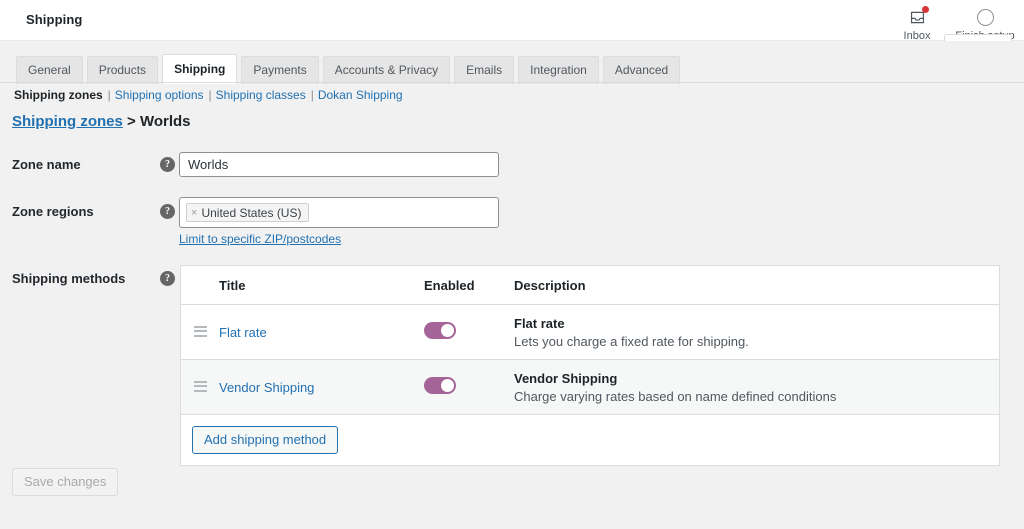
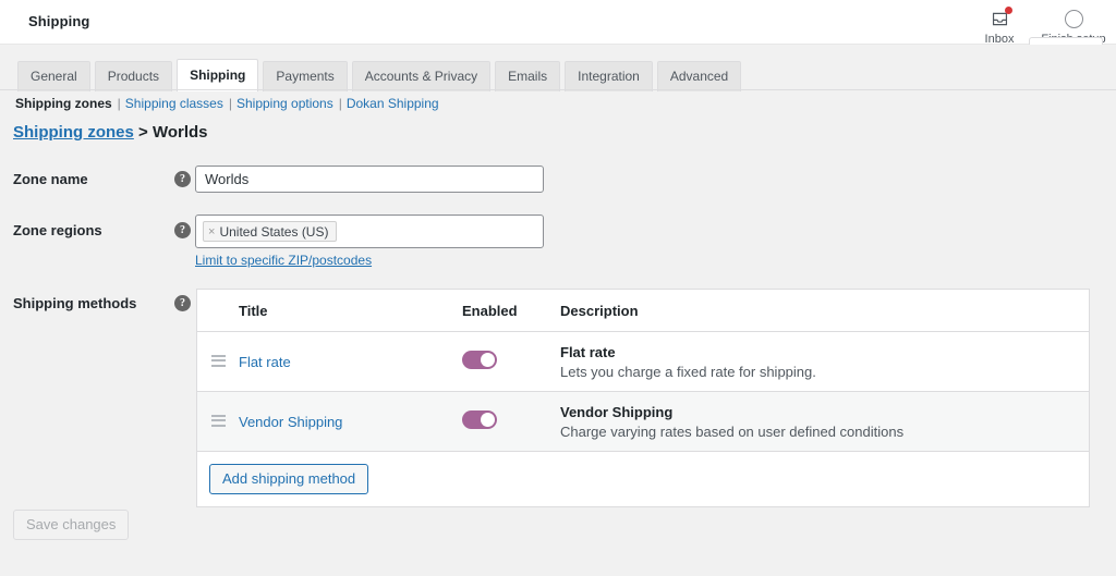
  Shipping
  Inbox
  General
  Products
  Shipping
  Payments
  Accounts & Privacy
  Emails
  Integration
  Advanced
  Shipping zones
  |
- Shipping options
+ Shipping classes
  |
- Shipping classes
+ Shipping options
  |
  Dokan Shipping
  Shipping zones > Worlds
  Zone name
  ?
  Worlds
  Zone regions
  ?
  ×
  United States (US)
  Limit to specific ZIP/postcodes
  Shipping methods
  ?
  Title
  Enabled
  Description
  Flat rate
  Flat rate
  Lets you charge a fixed rate for shipping.
  Vendor Shipping
  Vendor Shipping
- Charge varying rates based on name defined conditions
+ Charge varying rates based on user defined conditions
  Add shipping method
  Save changes
